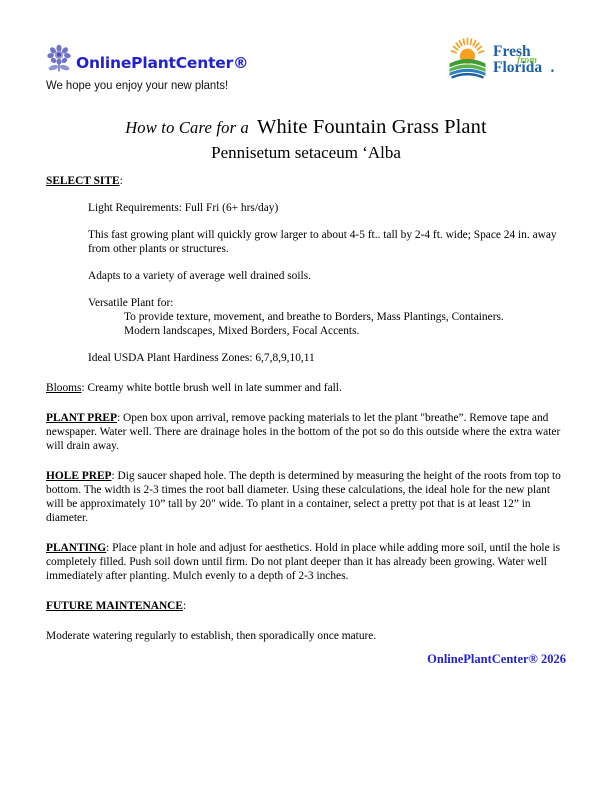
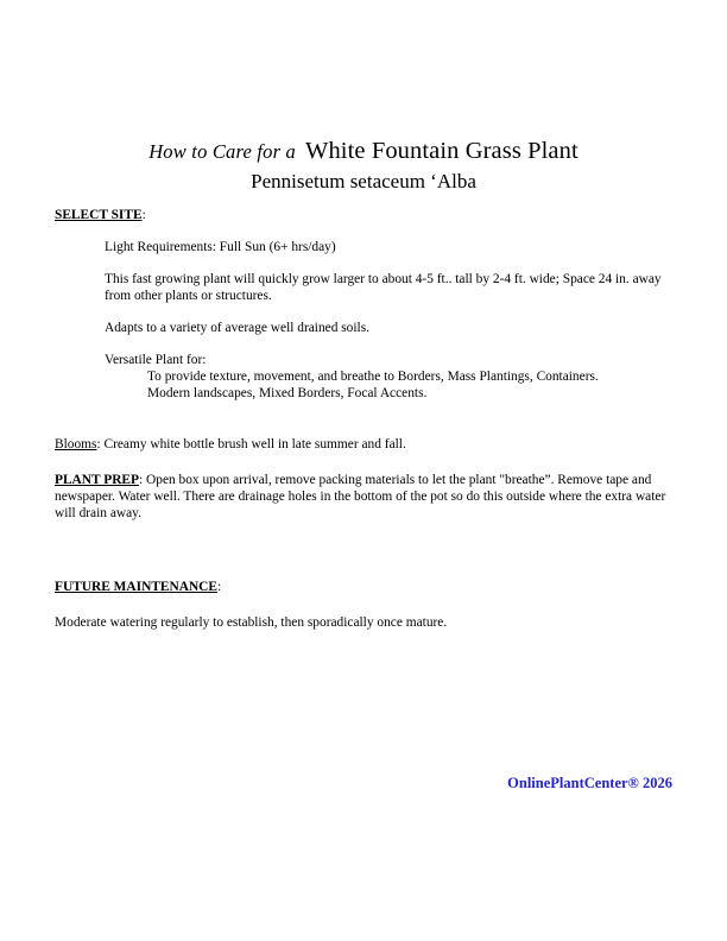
- OnlinePlantCenter®
- We hope you enjoy your new plants!
- Fresh
- Florida
- .
- from
  How to Care for a White Fountain Grass Plant
  Pennisetum setaceum ‘Alba
  SELECT SITE:
- Light Requirements: Full Fri (6+ hrs/day)
+ Light Requirements: Full Sun (6+ hrs/day)
  This fast growing plant will quickly grow larger to about 4-5 ft.. tall by 2-4 ft. wide; Space 24 in. away from other plants or structures.
  Adapts to a variety of average well drained soils.
  Versatile Plant for:
  To provide texture, movement, and breathe to Borders, Mass Plantings, Containers.
  Modern landscapes, Mixed Borders, Focal Accents.
- Ideal USDA Plant Hardiness Zones: 6,7,8,9,10,11
  Blooms: Creamy white bottle brush well in late summer and fall.
  PLANT PREP: Open box upon arrival, remove packing materials to let the plant "breathe”. Remove tape and newspaper. Water well. There are drainage holes in the bottom of the pot so do this outside where the extra water will drain away.
- HOLE PREP: Dig saucer shaped hole. The depth is determined by measuring the height of the roots from top to bottom. The width is 2-3 times the root ball diameter. Using these calculations, the ideal hole for the new plant will be approximately 10” tall by 20" wide. To plant in a container, select a pretty pot that is at least 12” in diameter.
- PLANTING: Place plant in hole and adjust for aesthetics. Hold in place while adding more soil, until the hole is completely filled. Push soil down until firm. Do not plant deeper than it has already been growing. Water well immediately after planting. Mulch evenly to a depth of 2-3 inches.
  FUTURE MAINTENANCE:
  Moderate watering regularly to establish, then sporadically once mature.
  OnlinePlantCenter® 2026
